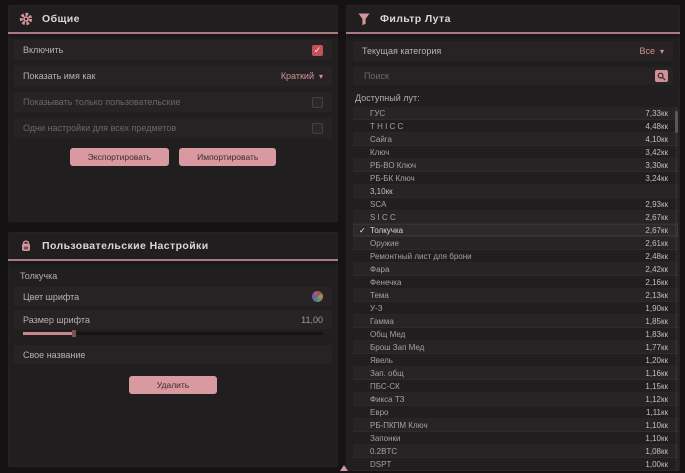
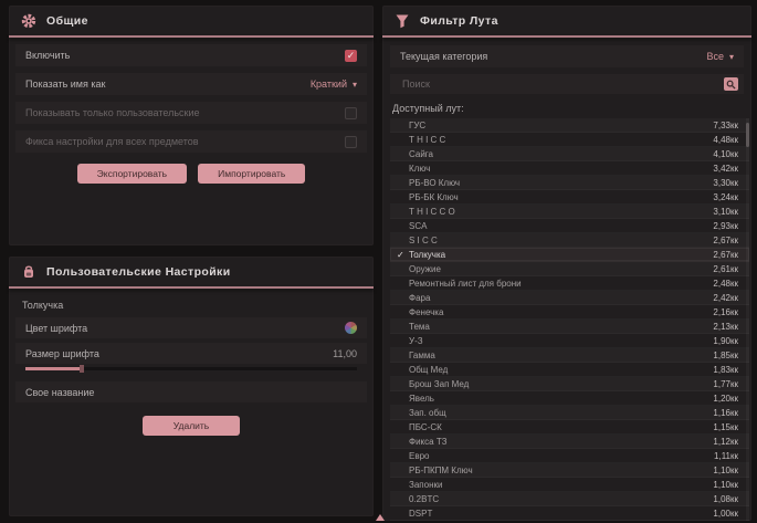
  Общие
  Включить
  Показать имя как
  Краткий
  ▾
  Показывать только пользовательские
- Одни настройки для всех предметов
+ Фикса настройки для всех предметов
  Экспортировать
  Импортировать
  Пользовательские Настройки
  Толкучка
  Цвет шрифта
  Размер шрифта
  11,00
  Свое название
  Удалить
  Фильтр Лута
  Текущая категория
  Все
  ▾
  Поиск
  Доступный лут:
  ГУС
  7,33кк
  Т Н I С С
  4,48кк
  Сайга
  4,10кк
  Ключ
  3,42кк
  РБ-ВО Ключ
  3,30кк
  РБ-БК Ключ
  3,24кк
+ Т Н I С С О
  3,10кк
  SCA
  2,93кк
  S I С С
  2,67кк
  ✓
  Толкучка
  2,67кк
  Оружие
  2,61кк
  Ремонтный лист для брони
  2,48кк
  Фара
  2,42кк
  Фенечка
  2,16кк
  Тема
  2,13кк
  У-З
  1,90кк
  Гамма
  1,85кк
  Общ Мед
  1,83кк
  Брош Зап Мед
  1,77кк
  Явель
  1,20кк
  Зап. общ
  1,16кк
  ПБС-СК
  1,15кк
  Фикса ТЗ
  1,12кк
  Евро
  1,11кк
  РБ-ПКПМ Ключ
  1,10кк
  Запонки
  1,10кк
  0.2BTC
  1,08кк
  DSPT
  1,00кк
